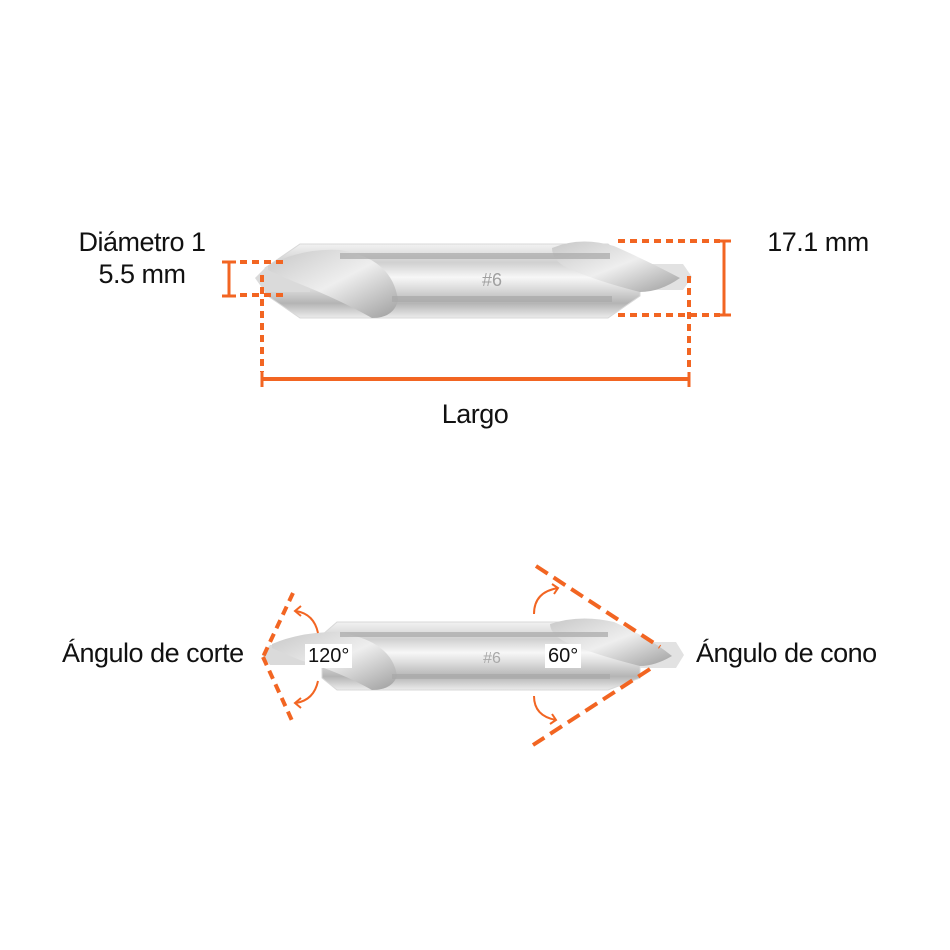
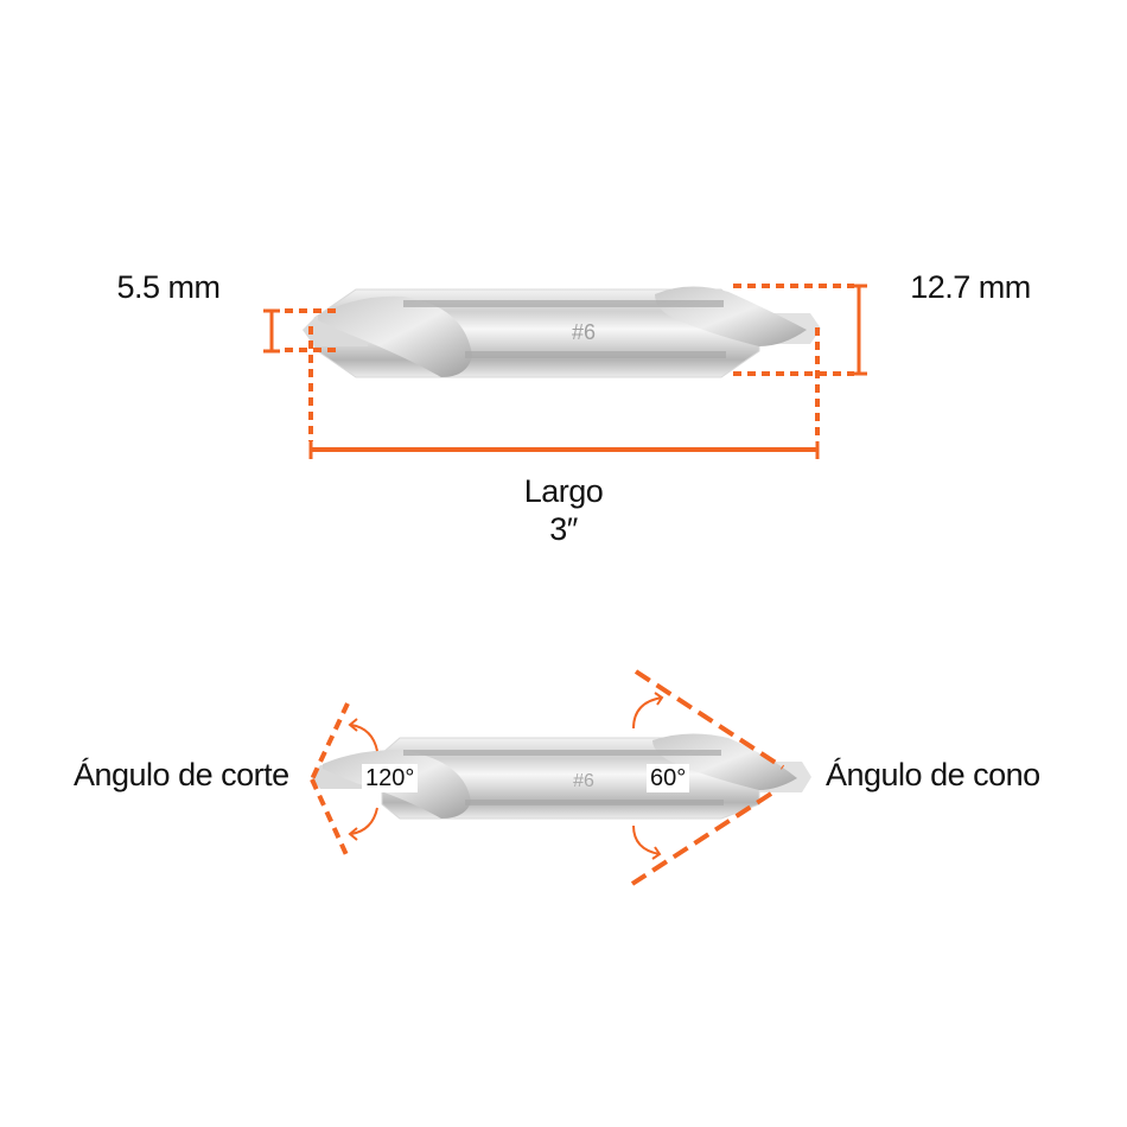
  #6
  #6
- Diámetro 1
  5.5 mm
- 17.1 mm
+ 12.7 mm
  Largo
+ 3″
  Ángulo de corte
  120°
  Ángulo de cono
  60°
